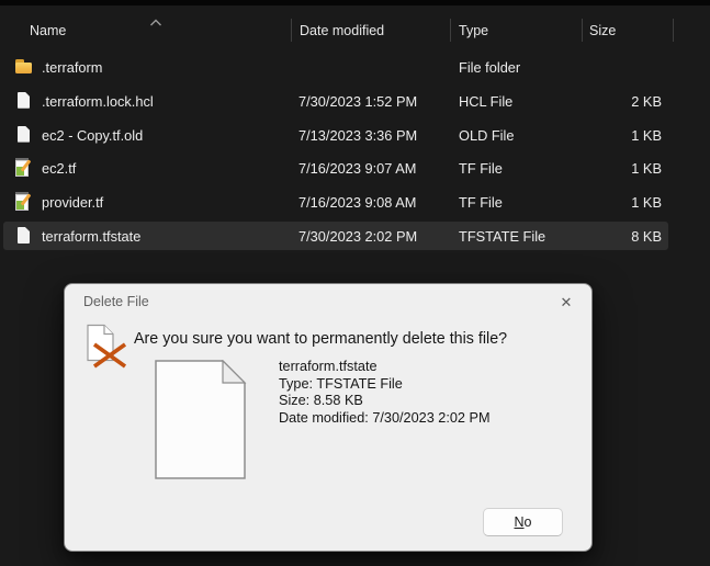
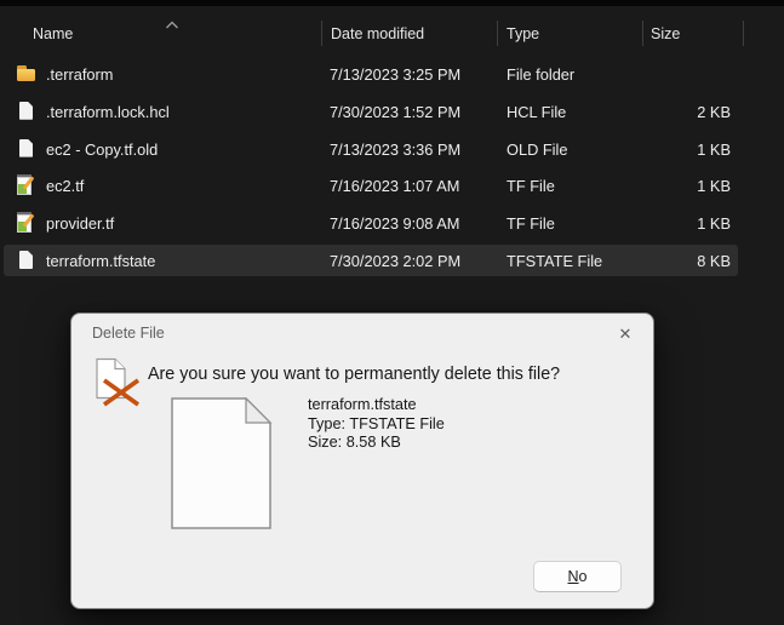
  Name
  Date modified
  Type
  Size
  .terraform
+ 7/13/2023 3:25 PM
  File folder
  .terraform.lock.hcl
  7/30/2023 1:52 PM
  HCL File
  2 KB
  ec2 - Copy.tf.old
  7/13/2023 3:36 PM
  OLD File
  1 KB
  ec2.tf
- 7/16/2023 9:07 AM
+ 7/16/2023 1:07 AM
  TF File
  1 KB
  provider.tf
  7/16/2023 9:08 AM
  TF File
  1 KB
  terraform.tfstate
  7/30/2023 2:02 PM
  TFSTATE File
  8 KB
  Delete File
  ✕
  Are you sure you want to permanently delete this file?
  terraform.tfstate
  Type: TFSTATE File
  Size: 8.58 KB
- Date modified: 7/30/2023 2:02 PM
  N
  o
